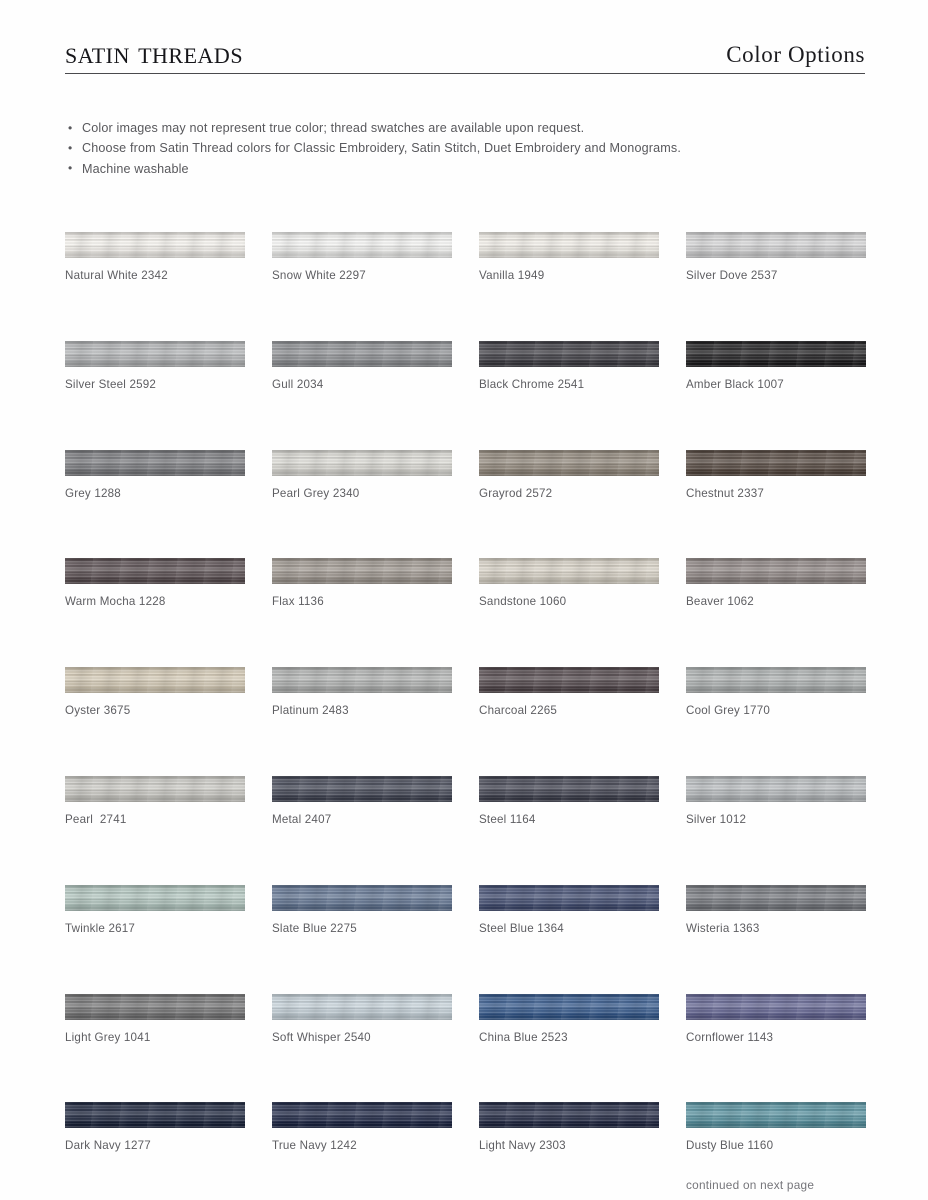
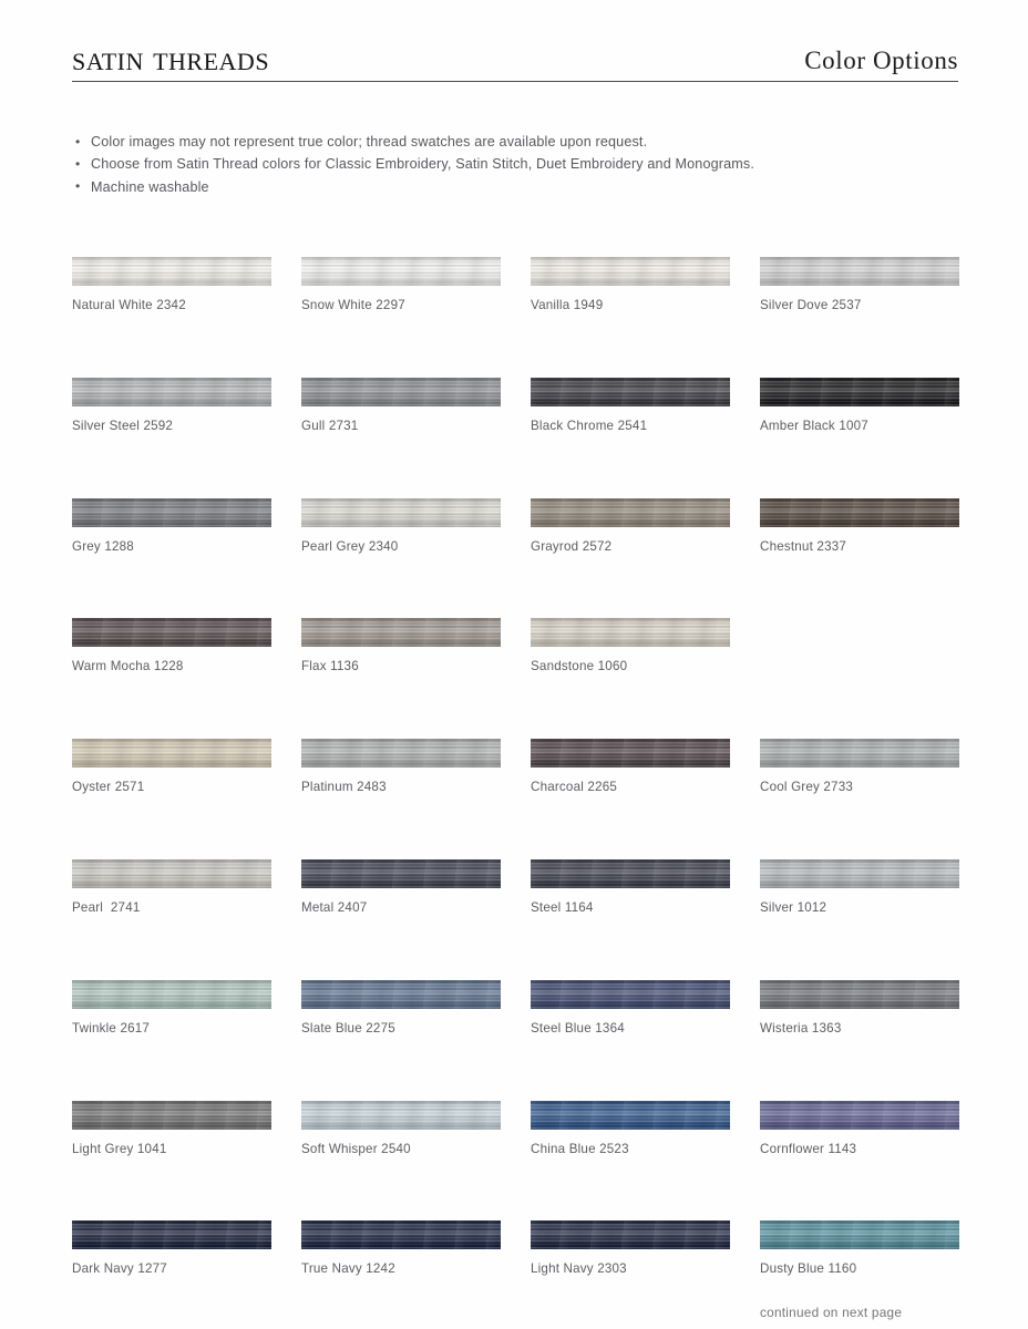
  satin threads
  Color Options
  Color images may not represent true color; thread swatches are available upon request.
  Choose from Satin Thread colors for Classic Embroidery, Satin Stitch, Duet Embroidery and Monograms.
  Machine washable
  Natural White 2342
  Snow White 2297
  Vanilla 1949
  Silver Dove 2537
  Silver Steel 2592
- Gull 2034
+ Gull 2731
  Black Chrome 2541
  Amber Black 1007
  Grey 1288
  Pearl Grey 2340
  Grayrod 2572
  Chestnut 2337
  Warm Mocha 1228
  Flax 1136
  Sandstone 1060
- Beaver 1062
- Oyster 3675
+ Oyster 2571
  Platinum 2483
  Charcoal 2265
- Cool Grey 1770
+ Cool Grey 2733
  Pearl 2741
  Metal 2407
  Steel 1164
  Silver 1012
  Twinkle 2617
  Slate Blue 2275
  Steel Blue 1364
  Wisteria 1363
  Light Grey 1041
  Soft Whisper 2540
  China Blue 2523
  Cornflower 1143
  Dark Navy 1277
  True Navy 1242
  Light Navy 2303
  Dusty Blue 1160
  continued on next page
